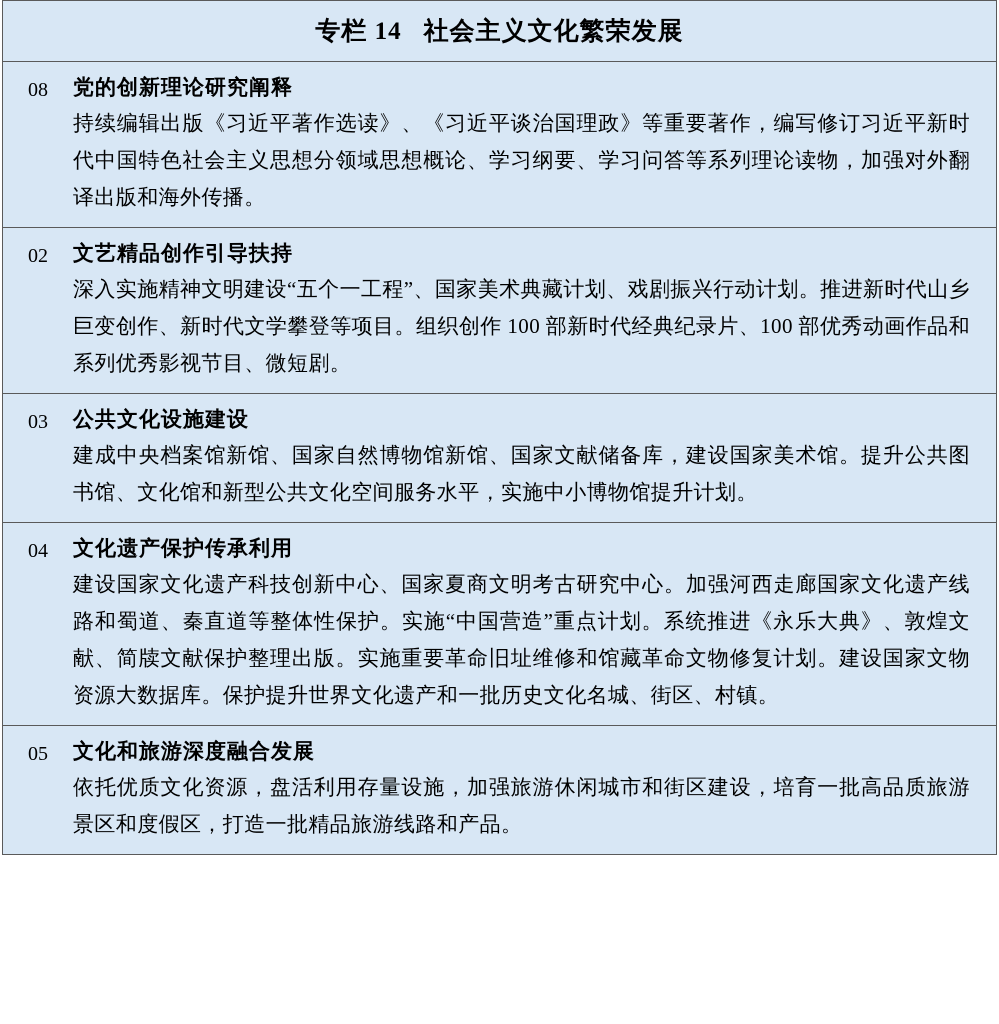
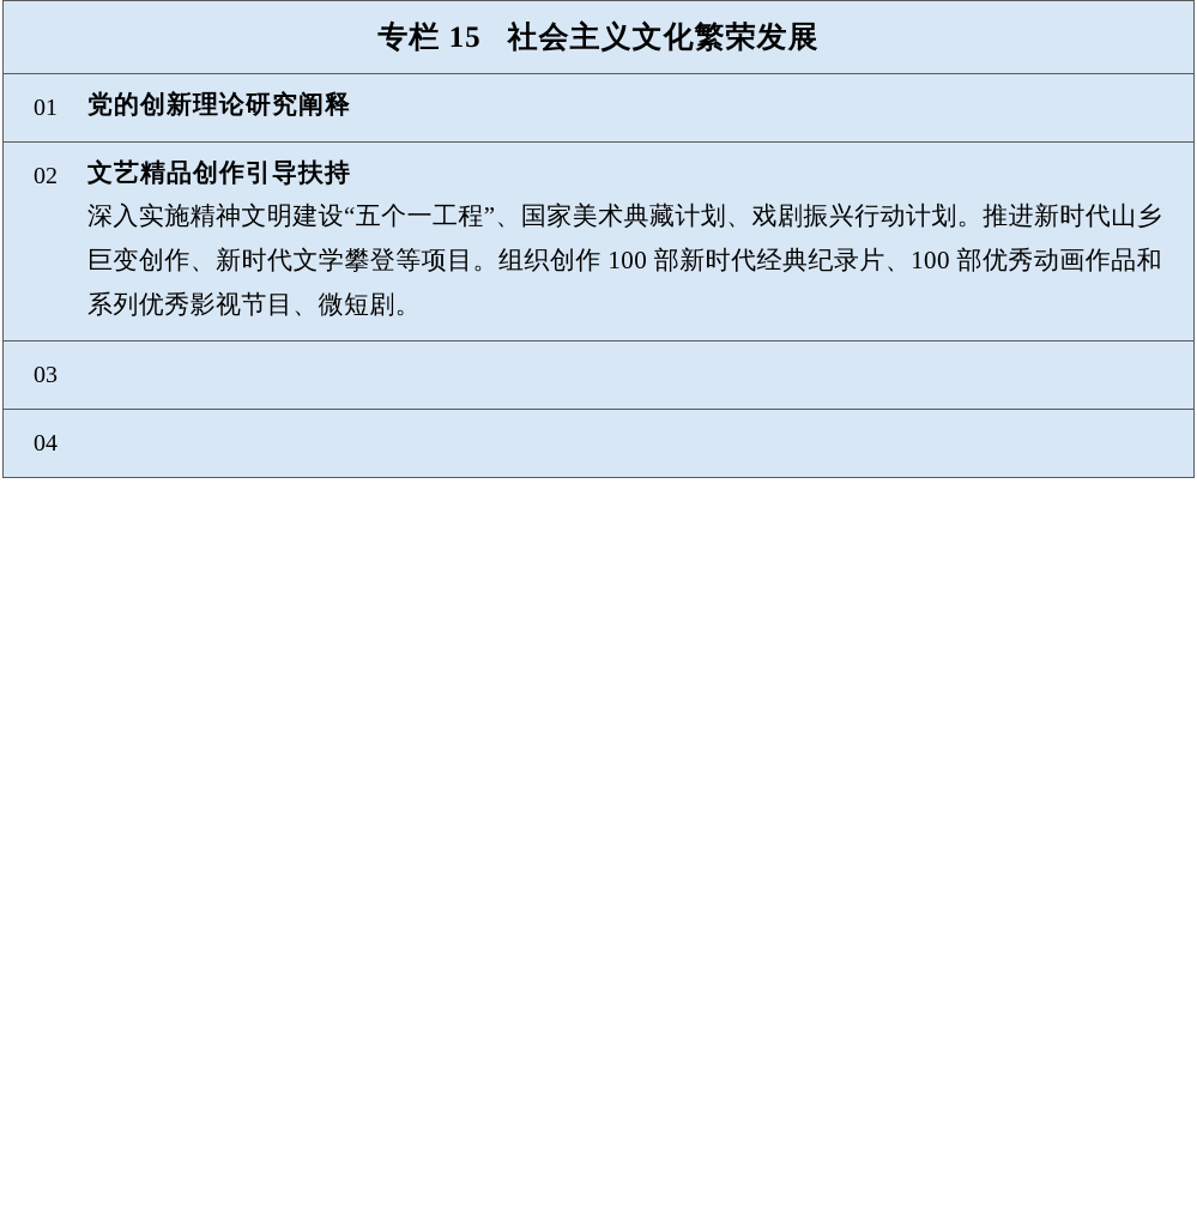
- 专栏 14 社会主义文化繁荣发展
+ 专栏 15 社会主义文化繁荣发展
- 08
+ 01
  党的创新理论研究阐释
- 持续编辑出版《习近平著作选读》、《习近平谈治国理政》等重要著作，编写修订习近平新时代中国特色社会主义思想分领域思想概论、学习纲要、学习问答等系列理论读物，加强对外翻译出版和海外传播。
  02
  文艺精品创作引导扶持
  深入实施精神文明建设“五个一工程”、国家美术典藏计划、戏剧振兴行动计划。推进新时代山乡巨变创作、新时代文学攀登等项目。组织创作 100 部新时代经典纪录片、100 部优秀动画作品和系列优秀影视节目、微短剧。
  03
- 公共文化设施建设
- 建成中央档案馆新馆、国家自然博物馆新馆、国家文献储备库，建设国家美术馆。提升公共图书馆、文化馆和新型公共文化空间服务水平，实施中小博物馆提升计划。
  04
- 文化遗产保护传承利用
- 建设国家文化遗产科技创新中心、国家夏商文明考古研究中心。加强河西走廊国家文化遗产线路和蜀道、秦直道等整体性保护。实施“中国营造”重点计划。系统推进《永乐大典》、敦煌文献、简牍文献保护整理出版。实施重要革命旧址维修和馆藏革命文物修复计划。建设国家文物资源大数据库。保护提升世界文化遗产和一批历史文化名城、街区、村镇。
- 05
- 文化和旅游深度融合发展
- 依托优质文化资源，盘活利用存量设施，加强旅游休闲城市和街区建设，培育一批高品质旅游景区和度假区，打造一批精品旅游线路和产品。
